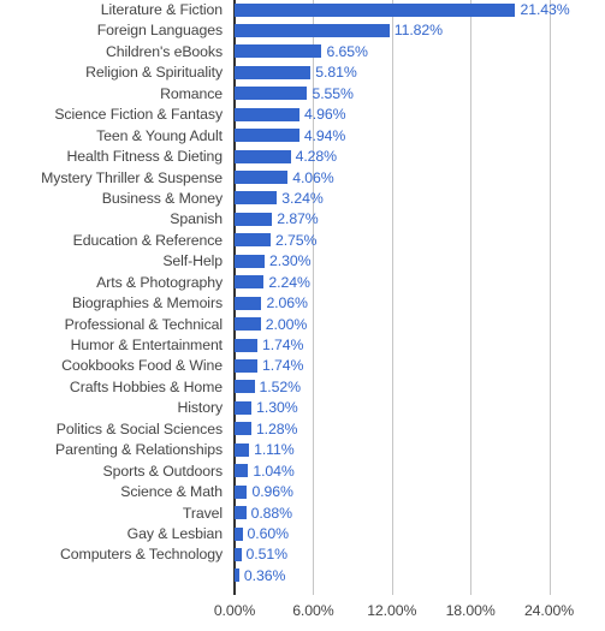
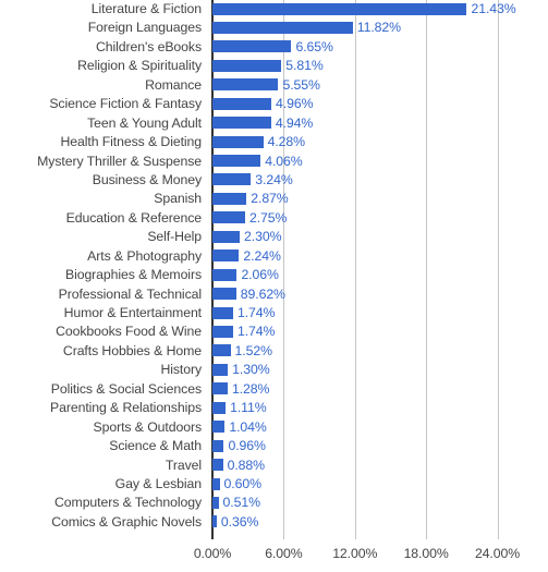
  Literature & Fiction
  Foreign Languages
  Children's eBooks
  Religion & Spirituality
  Romance
  Science Fiction & Fantasy
  Teen & Young Adult
  Health Fitness & Dieting
  Mystery Thriller & Suspense
  Business & Money
  Spanish
  Education & Reference
  Self-Help
  Arts & Photography
  Biographies & Memoirs
  Professional & Technical
  Humor & Entertainment
  Cookbooks Food & Wine
  Crafts Hobbies & Home
  History
  Politics & Social Sciences
  Parenting & Relationships
  Sports & Outdoors
  Science & Math
  Travel
  Gay & Lesbian
  Computers & Technology
+ Comics & Graphic Novels
  21.43%
  11.82%
  6.65%
  5.81%
  5.55%
  4.96%
  4.94%
  4.28%
  4.06%
  3.24%
  2.87%
  2.75%
  2.30%
  2.24%
  2.06%
- 2.00%
+ 89.62%
  1.74%
  1.74%
  1.52%
  1.30%
  1.28%
  1.11%
  1.04%
  0.96%
  0.88%
  0.60%
  0.51%
  0.36%
  0.00%
  6.00%
  12.00%
  18.00%
  24.00%
